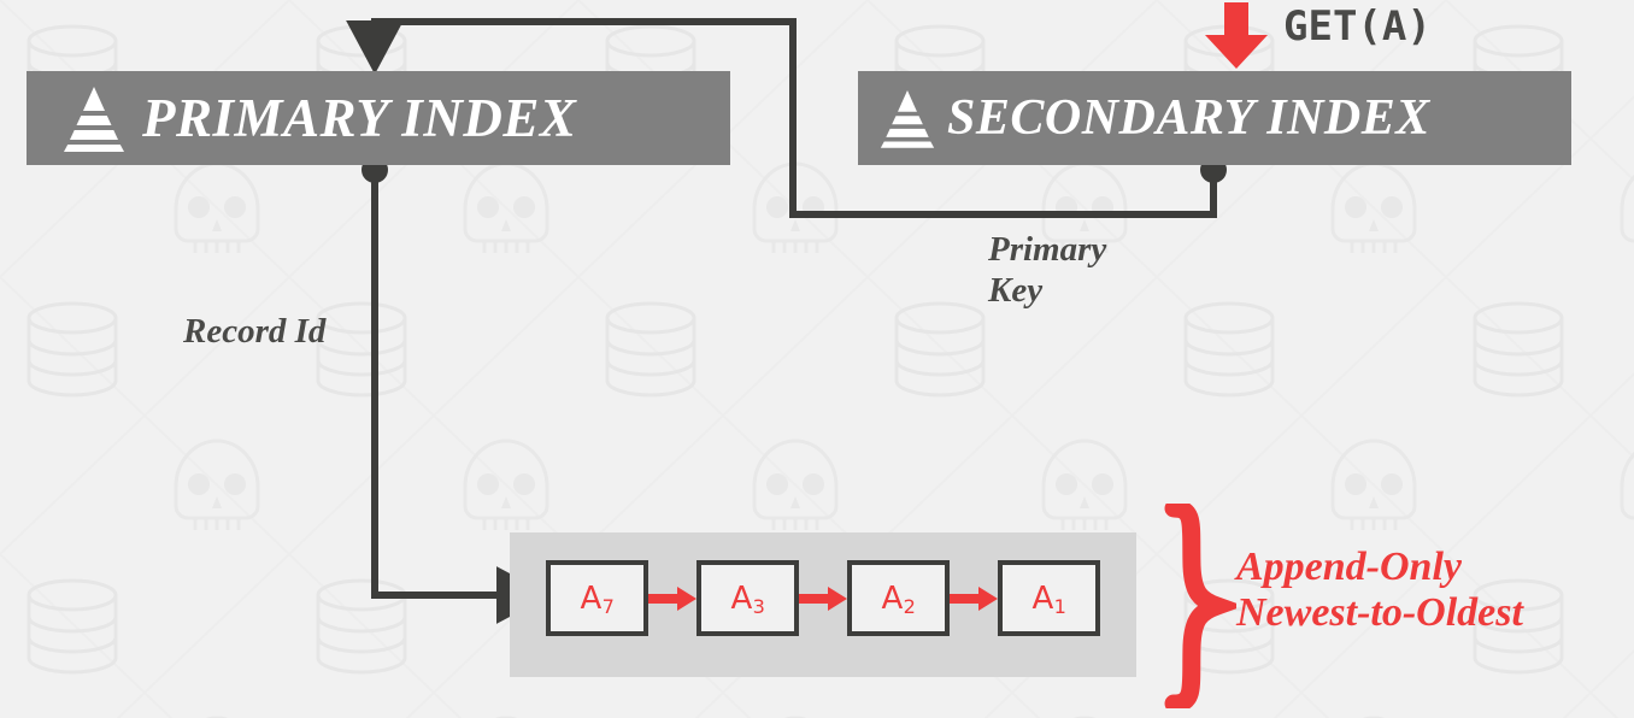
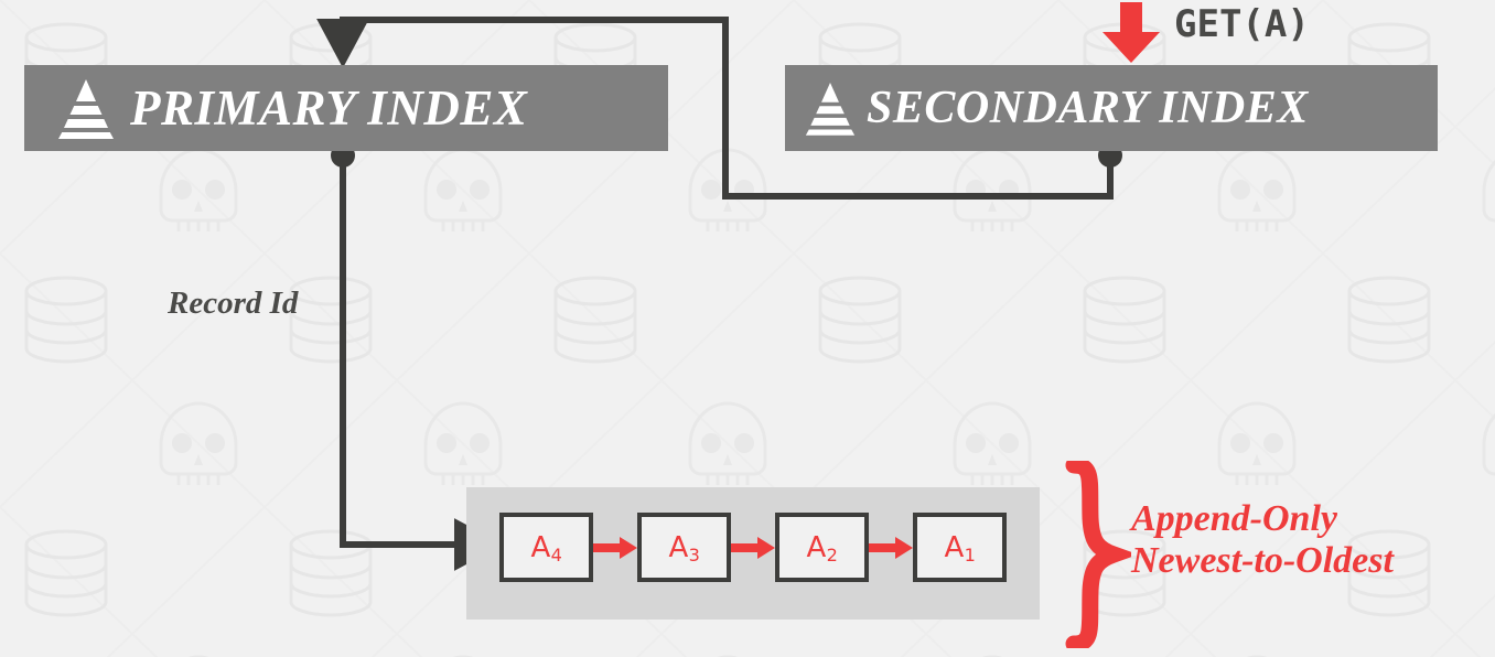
  GET(A)
  PRIMARY INDEX
  SECONDARY INDEX
- Primary
- Key
  Record Id
- A7
+ A4
  A3
  A2
  A1
  Append-Only
  Newest-to-Oldest
